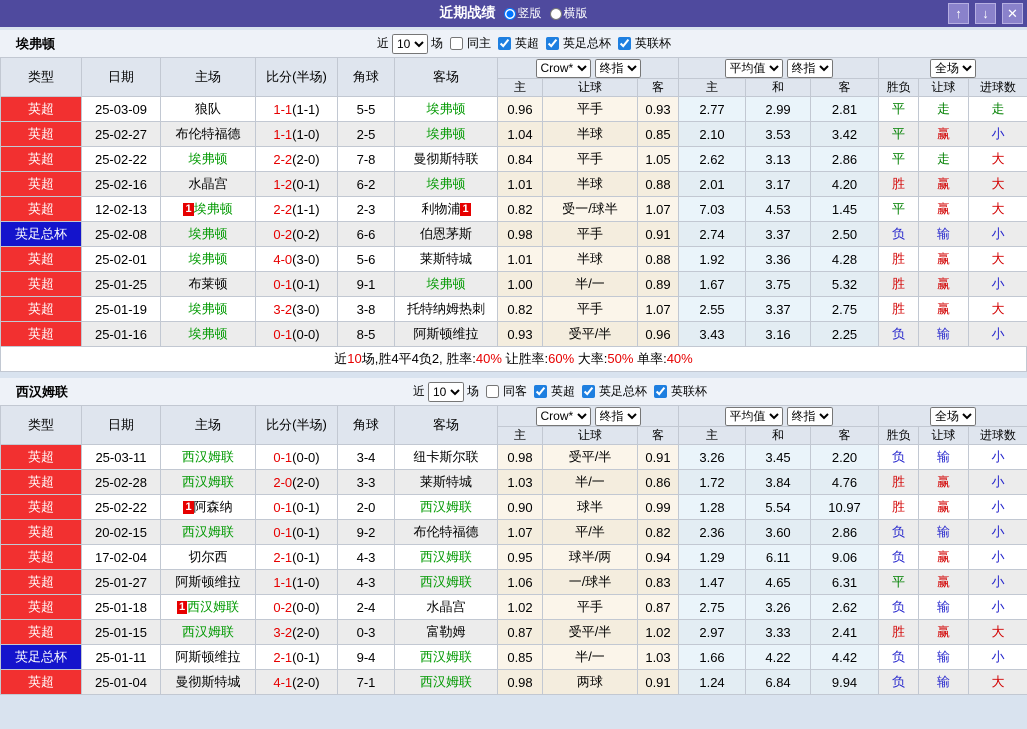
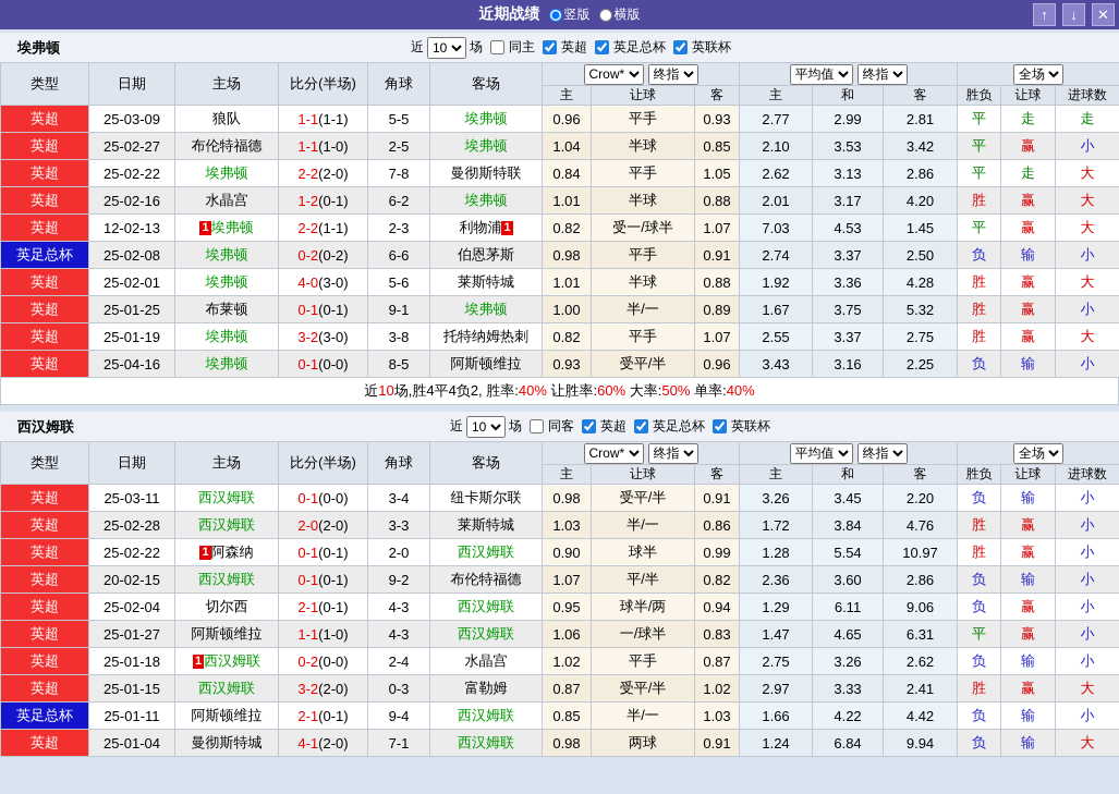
  近期战绩
  竖版
  横版
  ↑
  ↓
  ✕
  埃弗顿
  近
  10
  场
  同主
  英超
  英足总杯
  英联杯
  类型	日期	主场	比分(半场)	角球	客场	Crow* 终指	平均值 终指	全场
  主	让球	客	主	和	客	胜负	让球	进球数
  英超	25-03-09	狼队	1-1(1-1)	5-5	埃弗顿	0.96	平手	0.93	2.77	2.99	2.81	平	走	走
  英超	25-02-27	布伦特福德	1-1(1-0)	2-5	埃弗顿	1.04	半球	0.85	2.10	3.53	3.42	平	赢	小
  英超	25-02-22	埃弗顿	2-2(2-0)	7-8	曼彻斯特联	0.84	平手	1.05	2.62	3.13	2.86	平	走	大
  英超	25-02-16	水晶宫	1-2(0-1)	6-2	埃弗顿	1.01	半球	0.88	2.01	3.17	4.20	胜	赢	大
  英超	12-02-13	1 埃弗顿	2-2(1-1)	2-3	利物浦 1	0.82	受一/球半	1.07	7.03	4.53	1.45	平	赢	大
  英足总杯	25-02-08	埃弗顿	0-2(0-2)	6-6	伯恩茅斯	0.98	平手	0.91	2.74	3.37	2.50	负	输	小
  英超	25-02-01	埃弗顿	4-0(3-0)	5-6	莱斯特城	1.01	半球	0.88	1.92	3.36	4.28	胜	赢	大
  英超	25-01-25	布莱顿	0-1(0-1)	9-1	埃弗顿	1.00	半/一	0.89	1.67	3.75	5.32	胜	赢	小
  英超	25-01-19	埃弗顿	3-2(3-0)	3-8	托特纳姆热刺	0.82	平手	1.07	2.55	3.37	2.75	胜	赢	大
- 英超	25-01-16	埃弗顿	0-1(0-0)	8-5	阿斯顿维拉	0.93	受平/半	0.96	3.43	3.16	2.25	负	输	小
+ 英超	25-04-16	埃弗顿	0-1(0-0)	8-5	阿斯顿维拉	0.93	受平/半	0.96	3.43	3.16	2.25	负	输	小
  近10场,胜4平4负2, 胜率:40% 让胜率:60% 大率:50% 单率:40%
  西汉姆联
  近
  10
  场
  同客
  英超
  英足总杯
  英联杯
  类型	日期	主场	比分(半场)	角球	客场	Crow* 终指	平均值 终指	全场
  主	让球	客	主	和	客	胜负	让球	进球数
  英超	25-03-11	西汉姆联	0-1(0-0)	3-4	纽卡斯尔联	0.98	受平/半	0.91	3.26	3.45	2.20	负	输	小
  英超	25-02-28	西汉姆联	2-0(2-0)	3-3	莱斯特城	1.03	半/一	0.86	1.72	3.84	4.76	胜	赢	小
  英超	25-02-22	1 阿森纳	0-1(0-1)	2-0	西汉姆联	0.90	球半	0.99	1.28	5.54	10.97	胜	赢	小
  英超	20-02-15	西汉姆联	0-1(0-1)	9-2	布伦特福德	1.07	平/半	0.82	2.36	3.60	2.86	负	输	小
- 英超	17-02-04	切尔西	2-1(0-1)	4-3	西汉姆联	0.95	球半/两	0.94	1.29	6.11	9.06	负	赢	小
+ 英超	25-02-04	切尔西	2-1(0-1)	4-3	西汉姆联	0.95	球半/两	0.94	1.29	6.11	9.06	负	赢	小
  英超	25-01-27	阿斯顿维拉	1-1(1-0)	4-3	西汉姆联	1.06	一/球半	0.83	1.47	4.65	6.31	平	赢	小
  英超	25-01-18	1 西汉姆联	0-2(0-0)	2-4	水晶宫	1.02	平手	0.87	2.75	3.26	2.62	负	输	小
  英超	25-01-15	西汉姆联	3-2(2-0)	0-3	富勒姆	0.87	受平/半	1.02	2.97	3.33	2.41	胜	赢	大
  英足总杯	25-01-11	阿斯顿维拉	2-1(0-1)	9-4	西汉姆联	0.85	半/一	1.03	1.66	4.22	4.42	负	输	小
  英超	25-01-04	曼彻斯特城	4-1(2-0)	7-1	西汉姆联	0.98	两球	0.91	1.24	6.84	9.94	负	输	大
